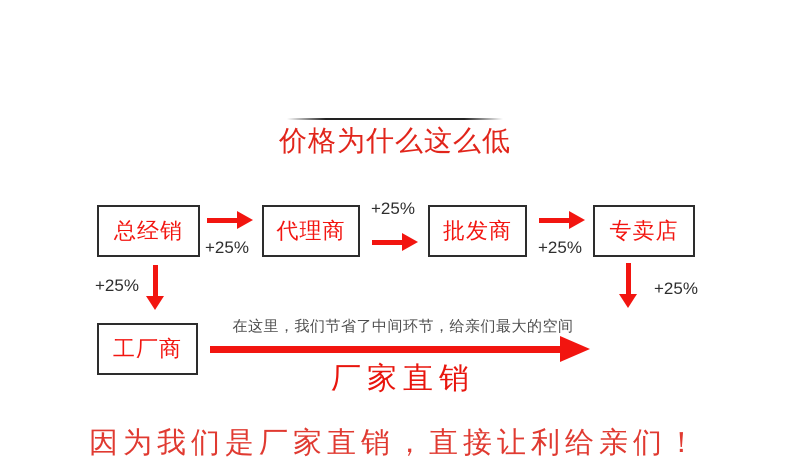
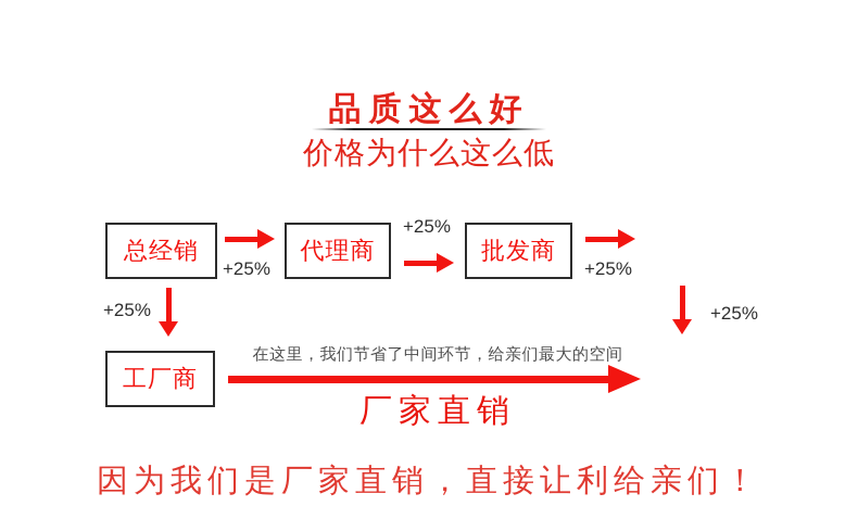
+ 品质这么好
  价格为什么这么低
  总经销
  代理商
  批发商
- 专卖店
  +25%
  +25%
  +25%
  +25%
  +25%
  工厂商
  在这里，我们节省了中间环节，给亲们最大的空间
  厂家直销
  因为我们是厂家直销，直接让利给亲们！
